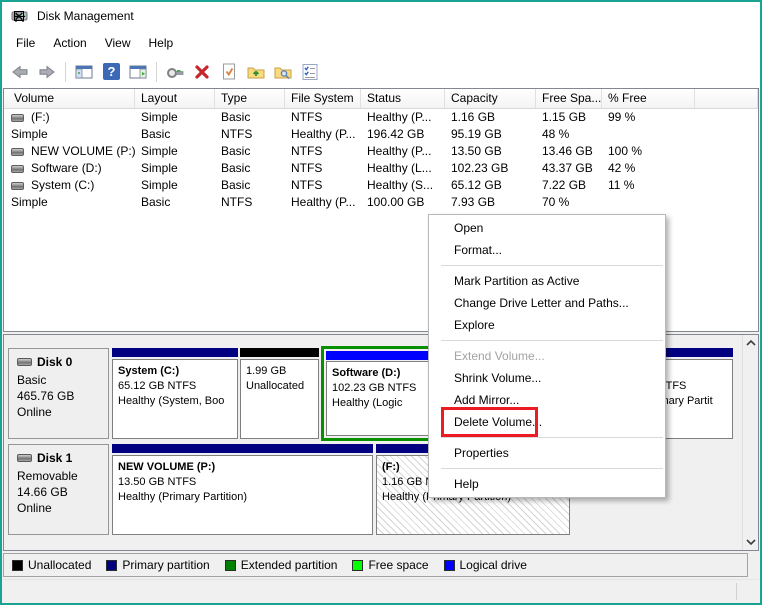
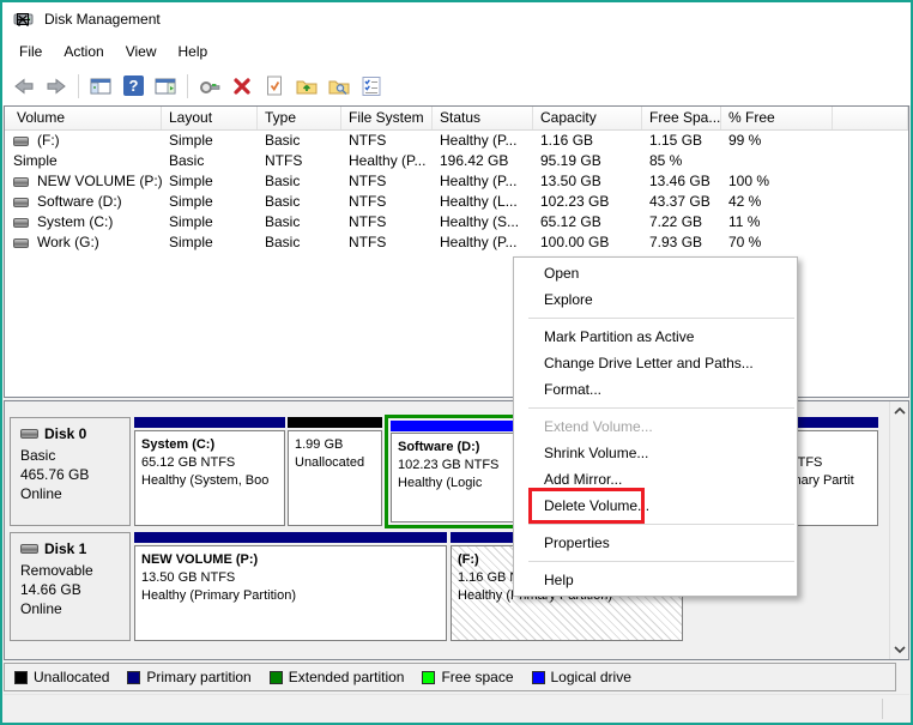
  Disk Management
  ✕
  File
  Action
  View
  Help
  ?
  Volume
  Layout
  Type
  File System
  Status
  Capacity
  Free Spa...
  % Free
  (F:)
  Simple
  Basic
  NTFS
  Healthy (P...
  1.16 GB
  1.15 GB
  99 %
  Simple
  Basic
  NTFS
  Healthy (P...
  196.42 GB
  95.19 GB
- 48 %
+ 85 %
  NEW VOLUME (P:)
  Simple
  Basic
  NTFS
  Healthy (P...
  13.50 GB
  13.46 GB
  100 %
  Software (D:)
  Simple
  Basic
  NTFS
  Healthy (L...
  102.23 GB
  43.37 GB
  42 %
  System (C:)
  Simple
  Basic
  NTFS
  Healthy (S...
  65.12 GB
  7.22 GB
  11 %
+ Work (G:)
  Simple
  Basic
  NTFS
  Healthy (P...
  100.00 GB
  7.93 GB
  70 %
  Disk 0
  Basic
  465.76 GB
  Online
  System (C:)
  65.12 GB NTFS
  Healthy (System, Boo
  1.99 GB
  Unallocated
  Software (D:)
  102.23 GB NTFS
  Healthy (Logic
  Disk 1
  Removable
  14.66 GB
  Online
  NEW VOLUME (P:)
  13.50 GB NTFS
  Healthy (Primary Partition)
  (F:)
  Unallocated
  Primary partition
  Extended partition
  Free space
  Logical drive
  Open
- Format...
+ Explore
  Mark Partition as Active
  Change Drive Letter and Paths...
- Explore
+ Format...
  Extend Volume...
  Shrink Volume...
  Add Mirror...
  Delete Volume...
  Properties
  Help
